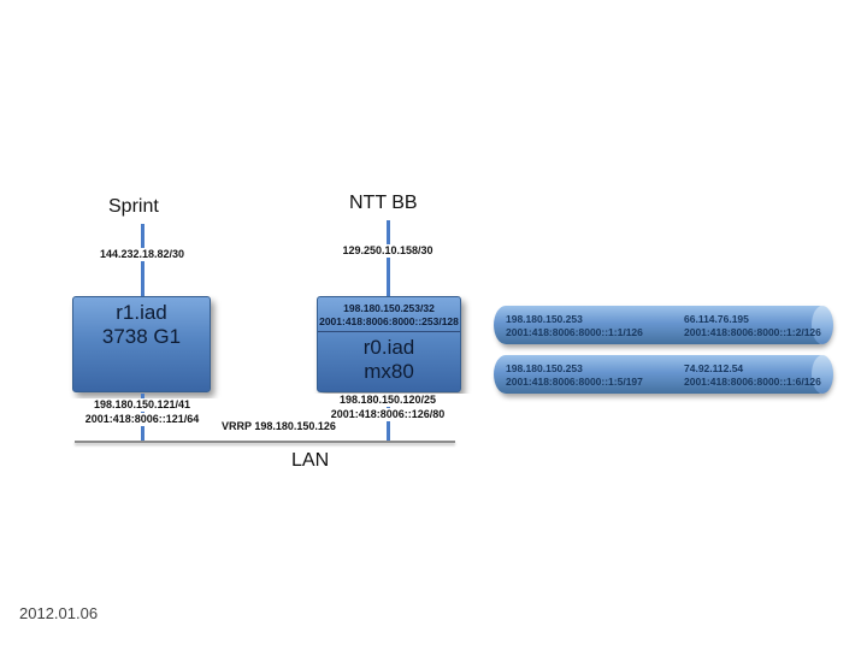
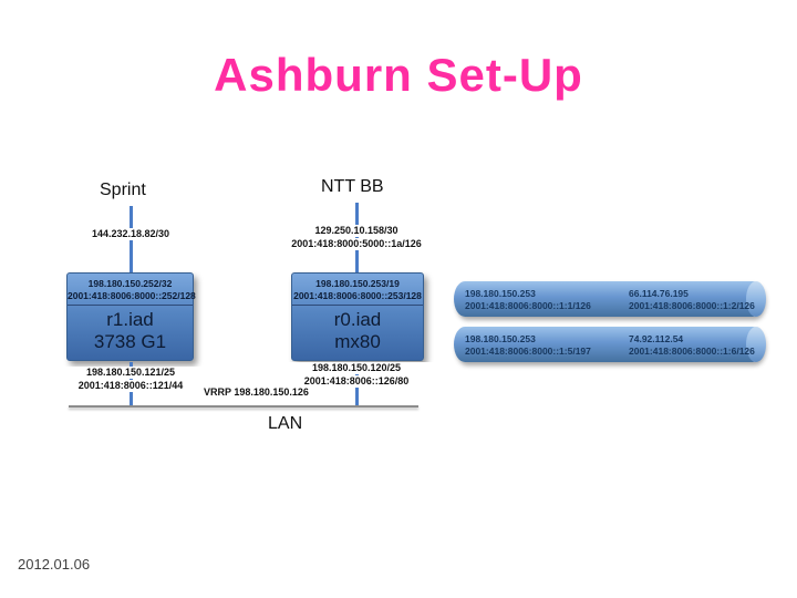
+ Ashburn Set-Up
  Sprint
  NTT BB
  144.232.18.82/30
  129.250.10.158/30
+ 2001:418:8000:5000::1a/126
+ 198.180.150.252/32
+ 2001:418:8006:8000::252/128
  r1.iad
  3738 G1
- 198.180.150.253/32
+ 198.180.150.253/19
  2001:418:8006:8000::253/128
  r0.iad
  mx80
- 198.180.150.121/41
+ 198.180.150.121/25
- 2001:418:8006::121/64
+ 2001:418:8006::121/44
  198.180.150.120/25
  2001:418:8006::126/80
  VRRP 198.180.150.126
  LAN
  198.180.150.253
  2001:418:8006:8000::1:1/126
  66.114.76.195
  2001:418:8006:8000::1:2/126
  198.180.150.253
  2001:418:8006:8000::1:5/197
  74.92.112.54
  2001:418:8006:8000::1:6/126
  2012.01.06
